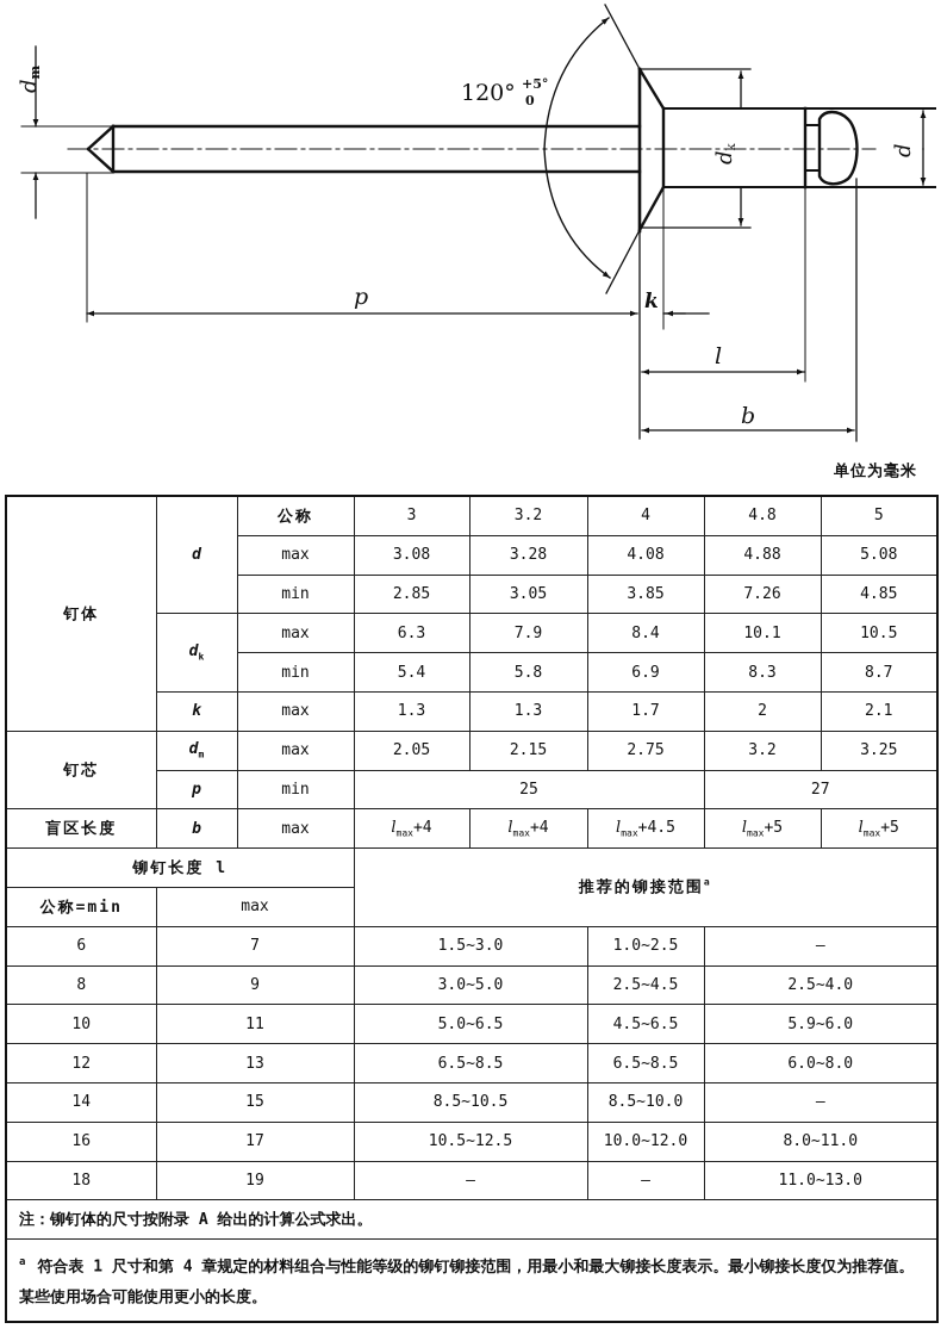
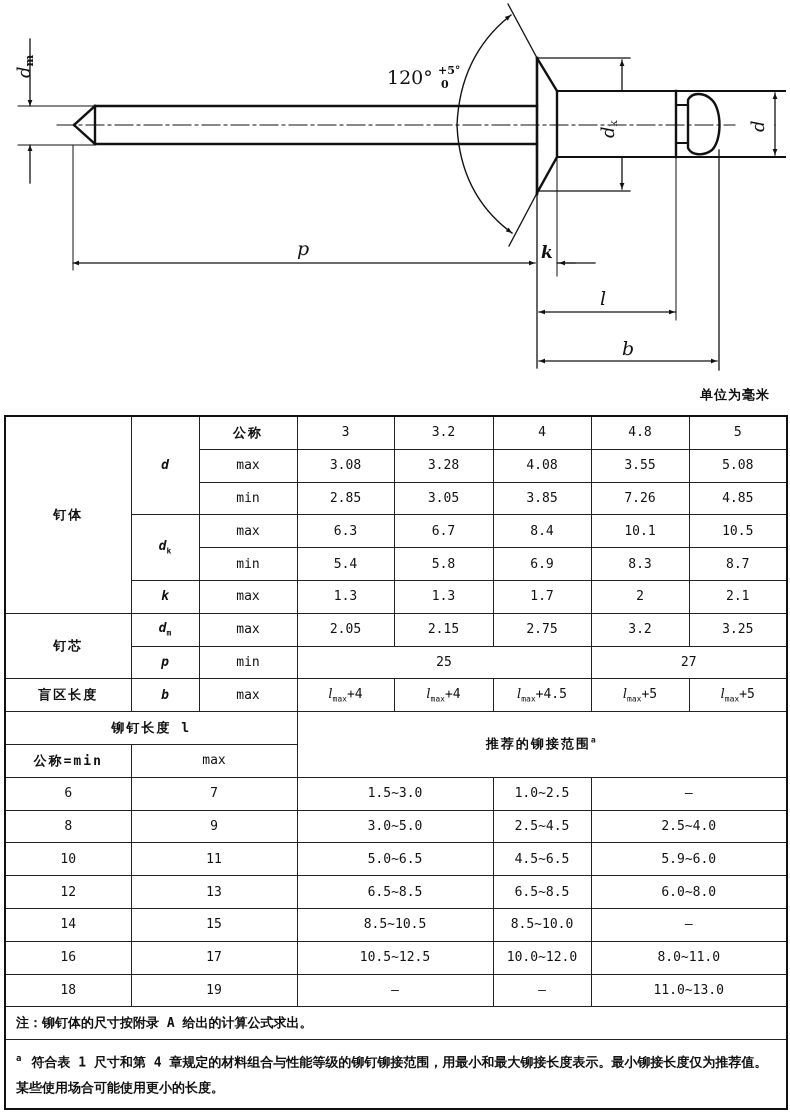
  120°
  +5°
  0
  p
  k
  l
  b
  单位为毫米
  钉体	d	公称	3	3.2	4	4.8	5
- max	3.08	3.28	4.08	4.88	5.08
+ max	3.08	3.28	4.08	3.55	5.08
  min	2.85	3.05	3.85	7.26	4.85
- dk	max	6.3	7.9	8.4	10.1	10.5
+ dk	max	6.3	6.7	8.4	10.1	10.5
  min	5.4	5.8	6.9	8.3	8.7
  k	max	1.3	1.3	1.7	2	2.1
  钉芯	dm	max	2.05	2.15	2.75	3.2	3.25
  p	min	25	27
  盲区长度	b	max	lmax+4	lmax+4	lmax+4.5	lmax+5	lmax+5
  铆钉长度 l	推荐的铆接范围a
  公称=min	max
  6	7	1.5~3.0	1.0~2.5	—
  8	9	3.0~5.0	2.5~4.5	2.5~4.0
  10	11	5.0~6.5	4.5~6.5	5.9~6.0
  12	13	6.5~8.5	6.5~8.5	6.0~8.0
  14	15	8.5~10.5	8.5~10.0	—
  16	17	10.5~12.5	10.0~12.0	8.0~11.0
  18	19	—	—	11.0~13.0
  注：铆钉体的尺寸按附录 A 给出的计算公式求出。
  a 符合表 1 尺寸和第 4 章规定的材料组合与性能等级的铆钉铆接范围，用最小和最大铆接长度表示。最小铆接长度仅为推荐值。某些使用场合可能使用更小的长度。
